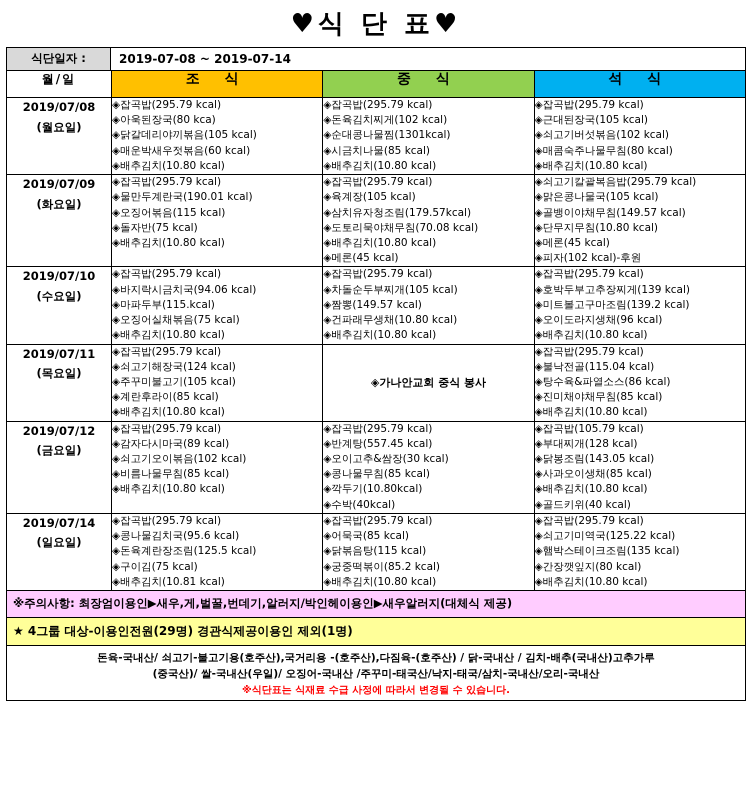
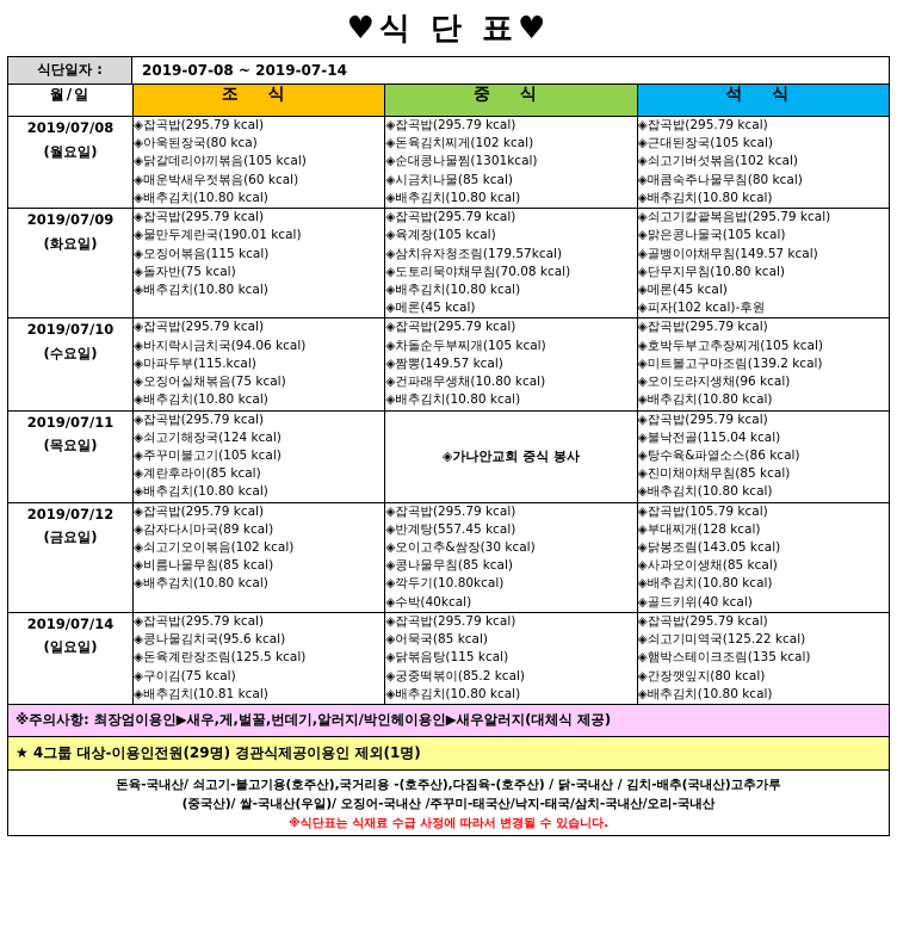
  ♥식 단 표♥
  식단일자 :
  2019-07-08 ~ 2019-07-14
  월/일	조 식	중 식	석 식
  2019/07/08(월요일)	◈잡곡밥(295.79 kcal)◈아욱된장국(80 kca)◈닭갈데리야끼볶음(105 kcal)◈매운박새우젓볶음(60 kcal)◈배추김치(10.80 kcal)	◈잡곡밥(295.79 kcal)◈돈육김치찌게(102 kcal)◈순대콩나물찜(1301kcal)◈시금치나물(85 kcal)◈배추김치(10.80 kcal)	◈잡곡밥(295.79 kcal)◈근대된장국(105 kcal)◈쇠고기버섯볶음(102 kcal)◈매콤숙주나물무침(80 kcal)◈배추김치(10.80 kcal)
  2019/07/09(화요일)	◈잡곡밥(295.79 kcal)◈물만두계란국(190.01 kcal)◈오징어볶음(115 kcal)◈돌자반(75 kcal)◈배추김치(10.80 kcal)	◈잡곡밥(295.79 kcal)◈육계장(105 kcal)◈삼치유자청조림(179.57kcal)◈도토리묵야채무침(70.08 kcal)◈배추김치(10.80 kcal)◈메론(45 kcal)	◈쇠고기칼괄복음밥(295.79 kcal)◈맑은콩나물국(105 kcal)◈골뱅이야채무침(149.57 kcal)◈단무지무침(10.80 kcal)◈메론(45 kcal)◈피자(102 kcal)-후원
- 2019/07/10(수요일)	◈잡곡밥(295.79 kcal)◈바지락시금치국(94.06 kcal)◈마파두부(115.kcal)◈오징어실채볶음(75 kcal)◈배추김치(10.80 kcal)	◈잡곡밥(295.79 kcal)◈차돌순두부찌개(105 kcal)◈짬뽕(149.57 kcal)◈건파래무생채(10.80 kcal)◈배추김치(10.80 kcal)	◈잡곡밥(295.79 kcal)◈호박두부고추장찌게(139 kcal)◈미트볼고구마조림(139.2 kcal)◈오이도라지생채(96 kcal)◈배추김치(10.80 kcal)
+ 2019/07/10(수요일)	◈잡곡밥(295.79 kcal)◈바지락시금치국(94.06 kcal)◈마파두부(115.kcal)◈오징어실채볶음(75 kcal)◈배추김치(10.80 kcal)	◈잡곡밥(295.79 kcal)◈차돌순두부찌개(105 kcal)◈짬뽕(149.57 kcal)◈건파래무생채(10.80 kcal)◈배추김치(10.80 kcal)	◈잡곡밥(295.79 kcal)◈호박두부고추장찌게(105 kcal)◈미트볼고구마조림(139.2 kcal)◈오이도라지생채(96 kcal)◈배추김치(10.80 kcal)
  2019/07/11(목요일)	◈잡곡밥(295.79 kcal)◈쇠고기해장국(124 kcal)◈주꾸미불고기(105 kcal)◈계란후라이(85 kcal)◈배추김치(10.80 kcal)	◈가나안교회 중식 봉사	◈잡곡밥(295.79 kcal)◈불낙전골(115.04 kcal)◈탕수육&파열소스(86 kcal)◈진미채야채무침(85 kcal)◈배추김치(10.80 kcal)
  2019/07/12(금요일)	◈잡곡밥(295.79 kcal)◈감자다시마국(89 kcal)◈쇠고기오이볶음(102 kcal)◈비름나물무침(85 kcal)◈배추김치(10.80 kcal)	◈잡곡밥(295.79 kcal)◈반계탕(557.45 kcal)◈오이고추&쌈장(30 kcal)◈콩나물무침(85 kcal)◈깍두기(10.80kcal)◈수박(40kcal)	◈잡곡밥(105.79 kcal)◈부대찌개(128 kcal)◈닭봉조림(143.05 kcal)◈사과오이생채(85 kcal)◈배추김치(10.80 kcal)◈골드키위(40 kcal)
  2019/07/14(일요일)	◈잡곡밥(295.79 kcal)◈콩나물김치국(95.6 kcal)◈돈육계란장조림(125.5 kcal)◈구이김(75 kcal)◈배추김치(10.81 kcal)	◈잡곡밥(295.79 kcal)◈어묵국(85 kcal)◈닭볶음탕(115 kcal)◈궁중떡볶이(85.2 kcal)◈배추김치(10.80 kcal)	◈잡곡밥(295.79 kcal)◈쇠고기미역국(125.22 kcal)◈햄박스테이크조림(135 kcal)◈간장깻잎지(80 kcal)◈배추김치(10.80 kcal)
  ※주의사항: 최장엄이용인▶새우,게,벌꿀,번데기,알러지/박인헤이용인▶새우알러지(대체식 제공)
  ★ 4그룹 대상-이용인전원(29명) 경관식제공이용인 제외(1명)
  돈육-국내산/ 쇠고기-불고기용(호주산),국거리용 -(호주산),다짐육-(호주산) / 닭-국내산 / 김치-배추(국내산)고추가루
  (중국산)/ 쌀-국내산(우일)/ 오징어-국내산 /주꾸미-태국산/낙지-태국/삼치-국내산/오리-국내산
  ※식단표는 식재료 수급 사정에 따라서 변경될 수 있습니다.
